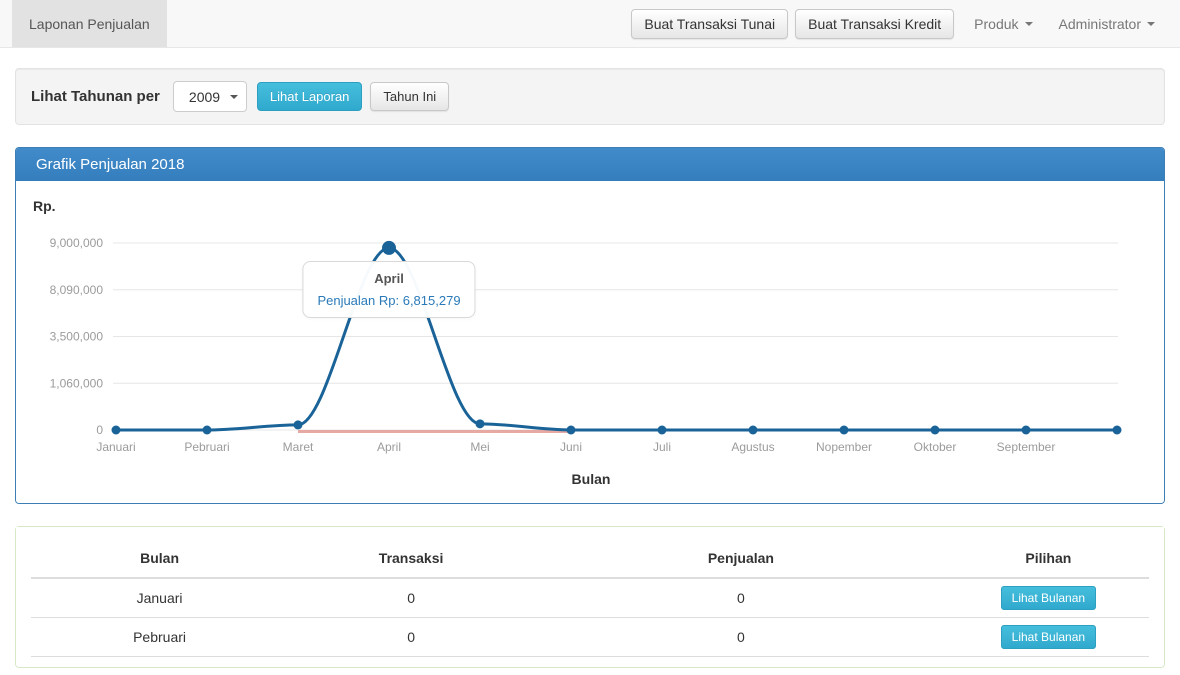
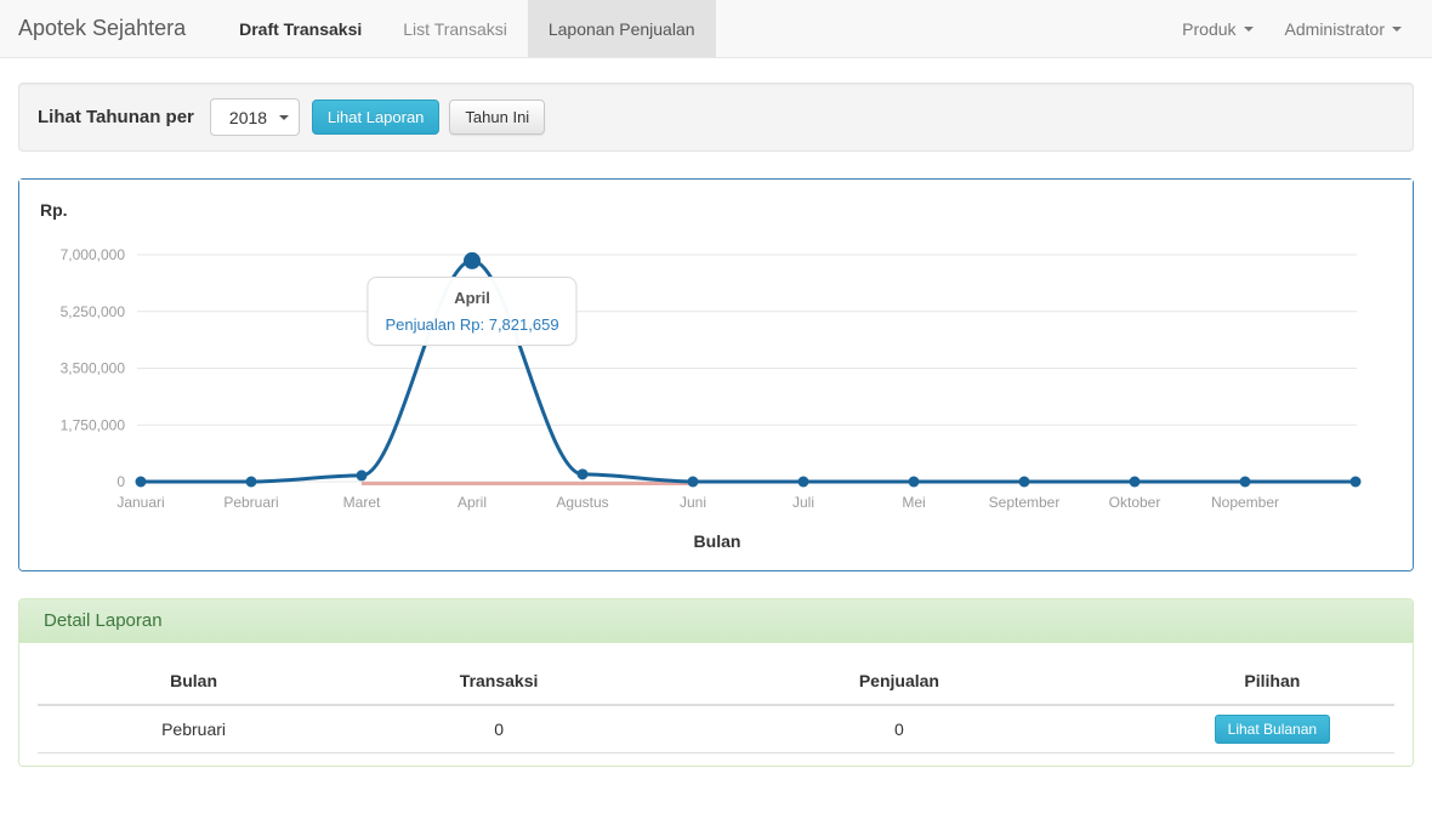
+ Apotek Sejahtera
+ Draft Transaksi
+ List Transaksi
  Laponan Penjualan
- Buat Transaksi Tunai
- Buat Transaksi Kredit
  Produk
  Administrator
  Lihat Tahunan per
- 2009
+ 2018
  Lihat Laporan
  Tahun Ini
- Grafik Penjualan 2018
  0
- 1,060,000
+ 1,750,000
  3,500,000
- 8,090,000
+ 5,250,000
- 9,000,000
+ 7,000,000
  Rp.
  Januari
  Pebruari
  Maret
  April
- Mei
+ Agustus
  Juni
  Juli
- Agustus
+ Mei
- Nopember
+ September
  Oktober
- September
+ Nopember
  Bulan
  April
- Penjualan Rp: 6,815,279
+ Penjualan Rp: 7,821,659
+ Detail Laporan
  Bulan	Transaksi	Penjualan	Pilihan
- Januari	0	0	Lihat Bulanan
  Pebruari	0	0	Lihat Bulanan
